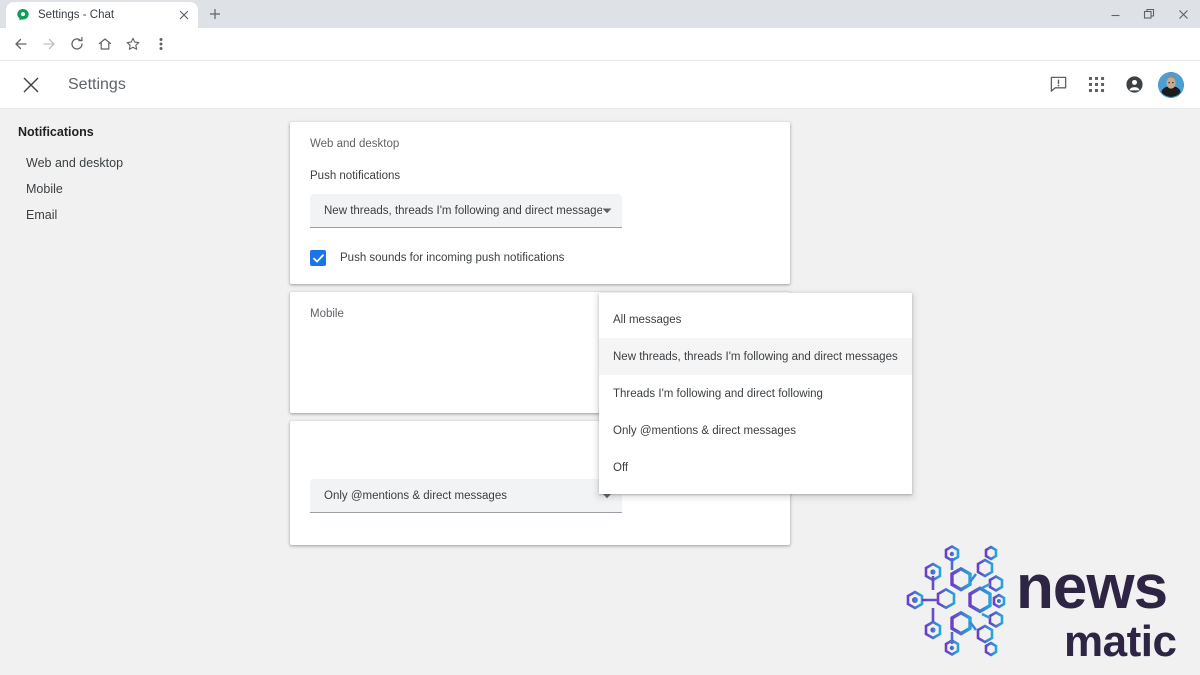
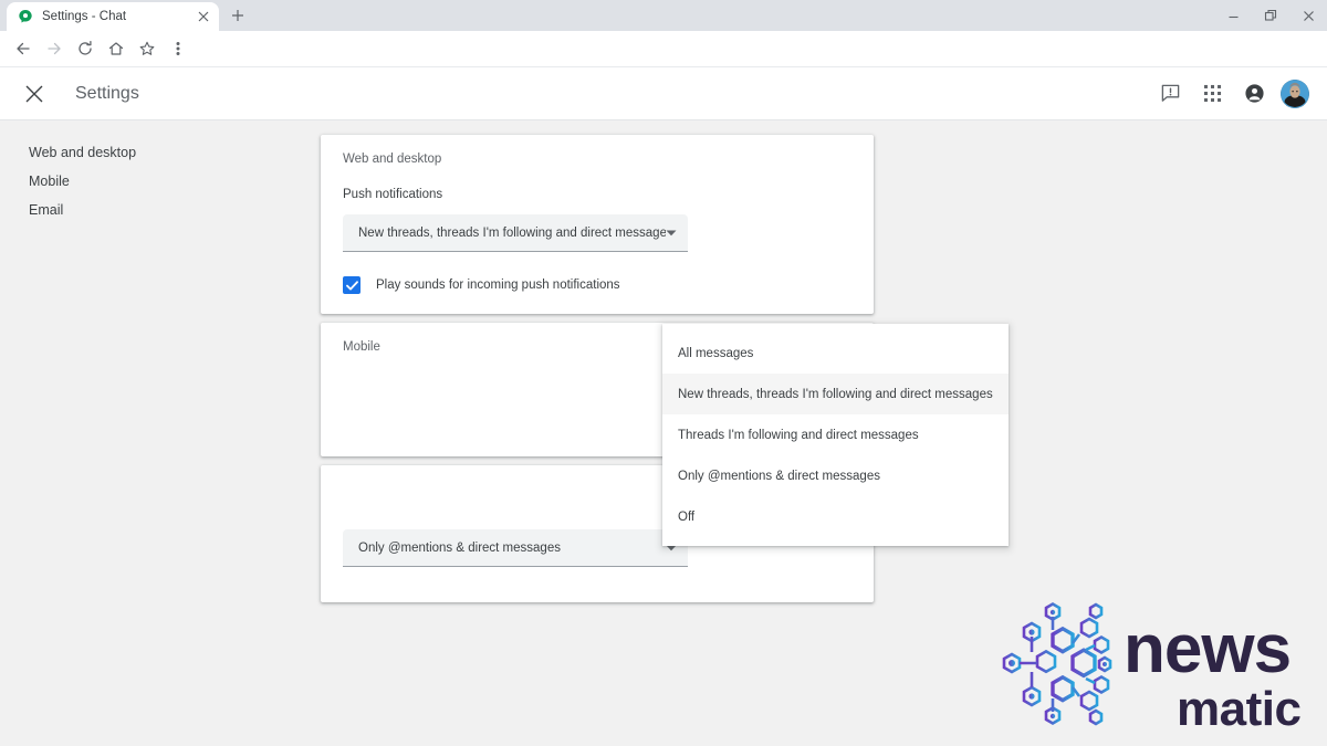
  Settings - Chat
  Settings
- Notifications
  Web and desktop
  Mobile
  Email
  Web and desktop
  Push notifications
  New threads, threads I'm following and direct message
- Push sounds for incoming push notifications
+ Play sounds for incoming push notifications
  Mobile
  Only @mentions & direct messages
  All messages
  New threads, threads I'm following and direct messages
- Threads I'm following and direct following
+ Threads I'm following and direct messages
  Only @mentions & direct messages
  Off
  news
  matic
